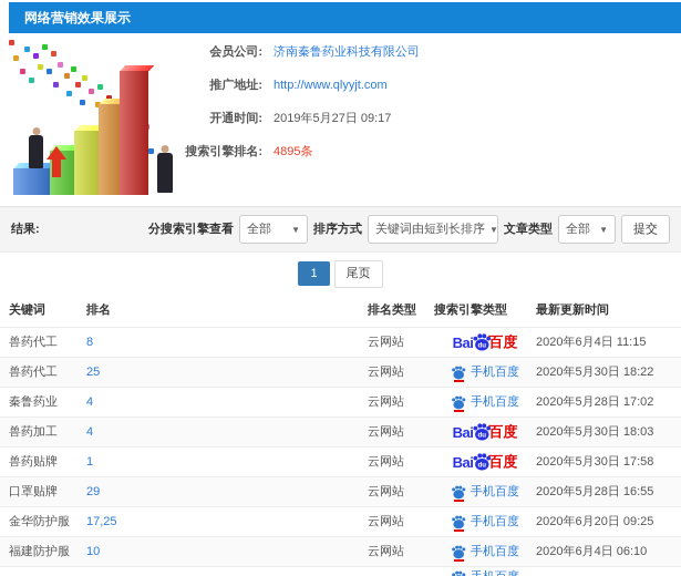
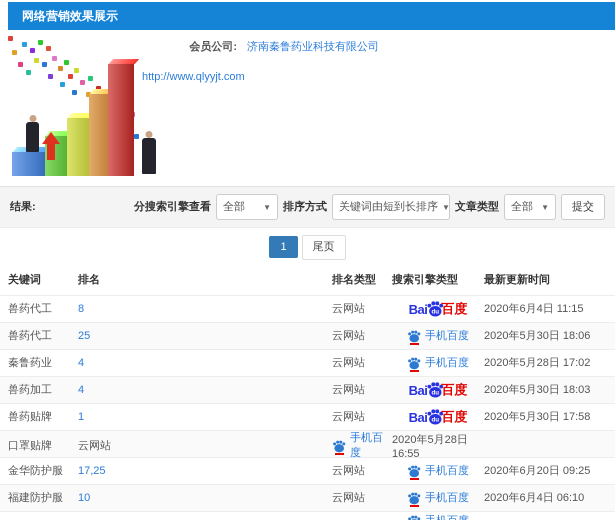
  网络营销效果展示
  会员公司:
  济南秦鲁药业科技有限公司
- 推广地址:
  http://www.qlyyjt.com
- 开通时间:
- 2019年5月27日 09:17
- 搜索引擎排名:
- 4895条
  结果:
  分搜索引擎查看
  全部
  ▼
  排序方式
  关键词由短到长排序
  ▼
  文章类型
  全部
  ▼
  提交
  1
  尾页
  关键词
  排名
  排名类型
  搜索引擎类型
  最新更新时间
  兽药代工
  8
  云网站
  Bai
  百度
  2020年6月4日 11:15
  兽药代工
  25
  云网站
  手机百度
- 2020年5月30日 18:22
+ 2020年5月30日 18:06
  秦鲁药业
  4
  云网站
  手机百度
  2020年5月28日 17:02
  兽药加工
  4
  云网站
  Bai
  百度
  2020年5月30日 18:03
  兽药贴牌
  1
  云网站
  Bai
  百度
  2020年5月30日 17:58
  口罩贴牌
- 29
  云网站
  手机百度
  2020年5月28日 16:55
  金华防护服
  17,25
  云网站
  手机百度
  2020年6月20日 09:25
  福建防护服
  10
  云网站
  手机百度
  2020年6月4日 06:10
